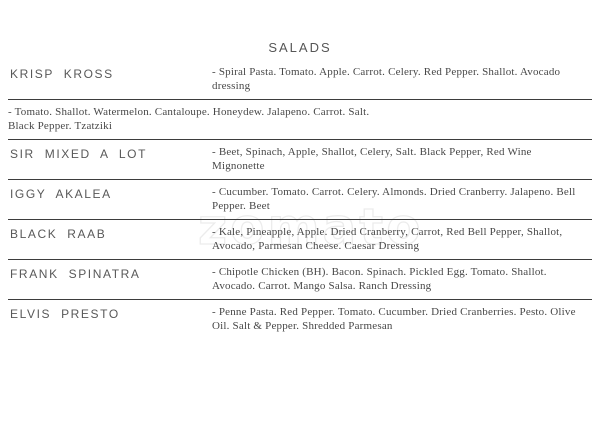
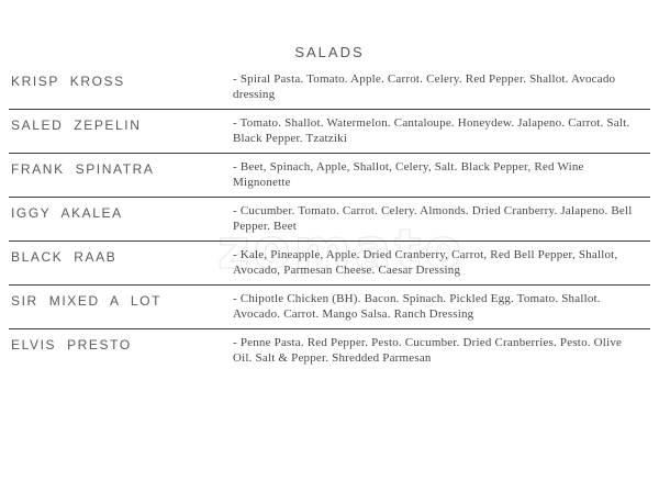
  zomato
  SALADS
  KRISP KROSS
  - Spiral Pasta. Tomato. Apple. Carrot. Celery. Red Pepper. Shallot. Avocado dressing
+ SALED ZEPELIN
  - Tomato. Shallot. Watermelon. Cantaloupe. Honeydew. Jalapeno. Carrot. Salt. Black Pepper. Tzatziki
- SIR MIXED A LOT
+ FRANK SPINATRA
  - Beet, Spinach, Apple, Shallot, Celery, Salt. Black Pepper, Red Wine Mignonette
  IGGY AKALEA
  - Cucumber. Tomato. Carrot. Celery. Almonds. Dried Cranberry. Jalapeno. Bell Pepper. Beet
  BLACK RAAB
  - Kale, Pineapple, Apple. Dried Cranberry, Carrot, Red Bell Pepper, Shallot, Avocado, Parmesan Cheese. Caesar Dressing
- FRANK SPINATRA
+ SIR MIXED A LOT
  - Chipotle Chicken (BH). Bacon. Spinach. Pickled Egg. Tomato. Shallot. Avocado. Carrot. Mango Salsa. Ranch Dressing
  ELVIS PRESTO
- - Penne Pasta. Red Pepper. Tomato. Cucumber. Dried Cranberries. Pesto. Olive Oil. Salt & Pepper. Shredded Parmesan
+ - Penne Pasta. Red Pepper. Pesto. Cucumber. Dried Cranberries. Pesto. Olive Oil. Salt & Pepper. Shredded Parmesan
